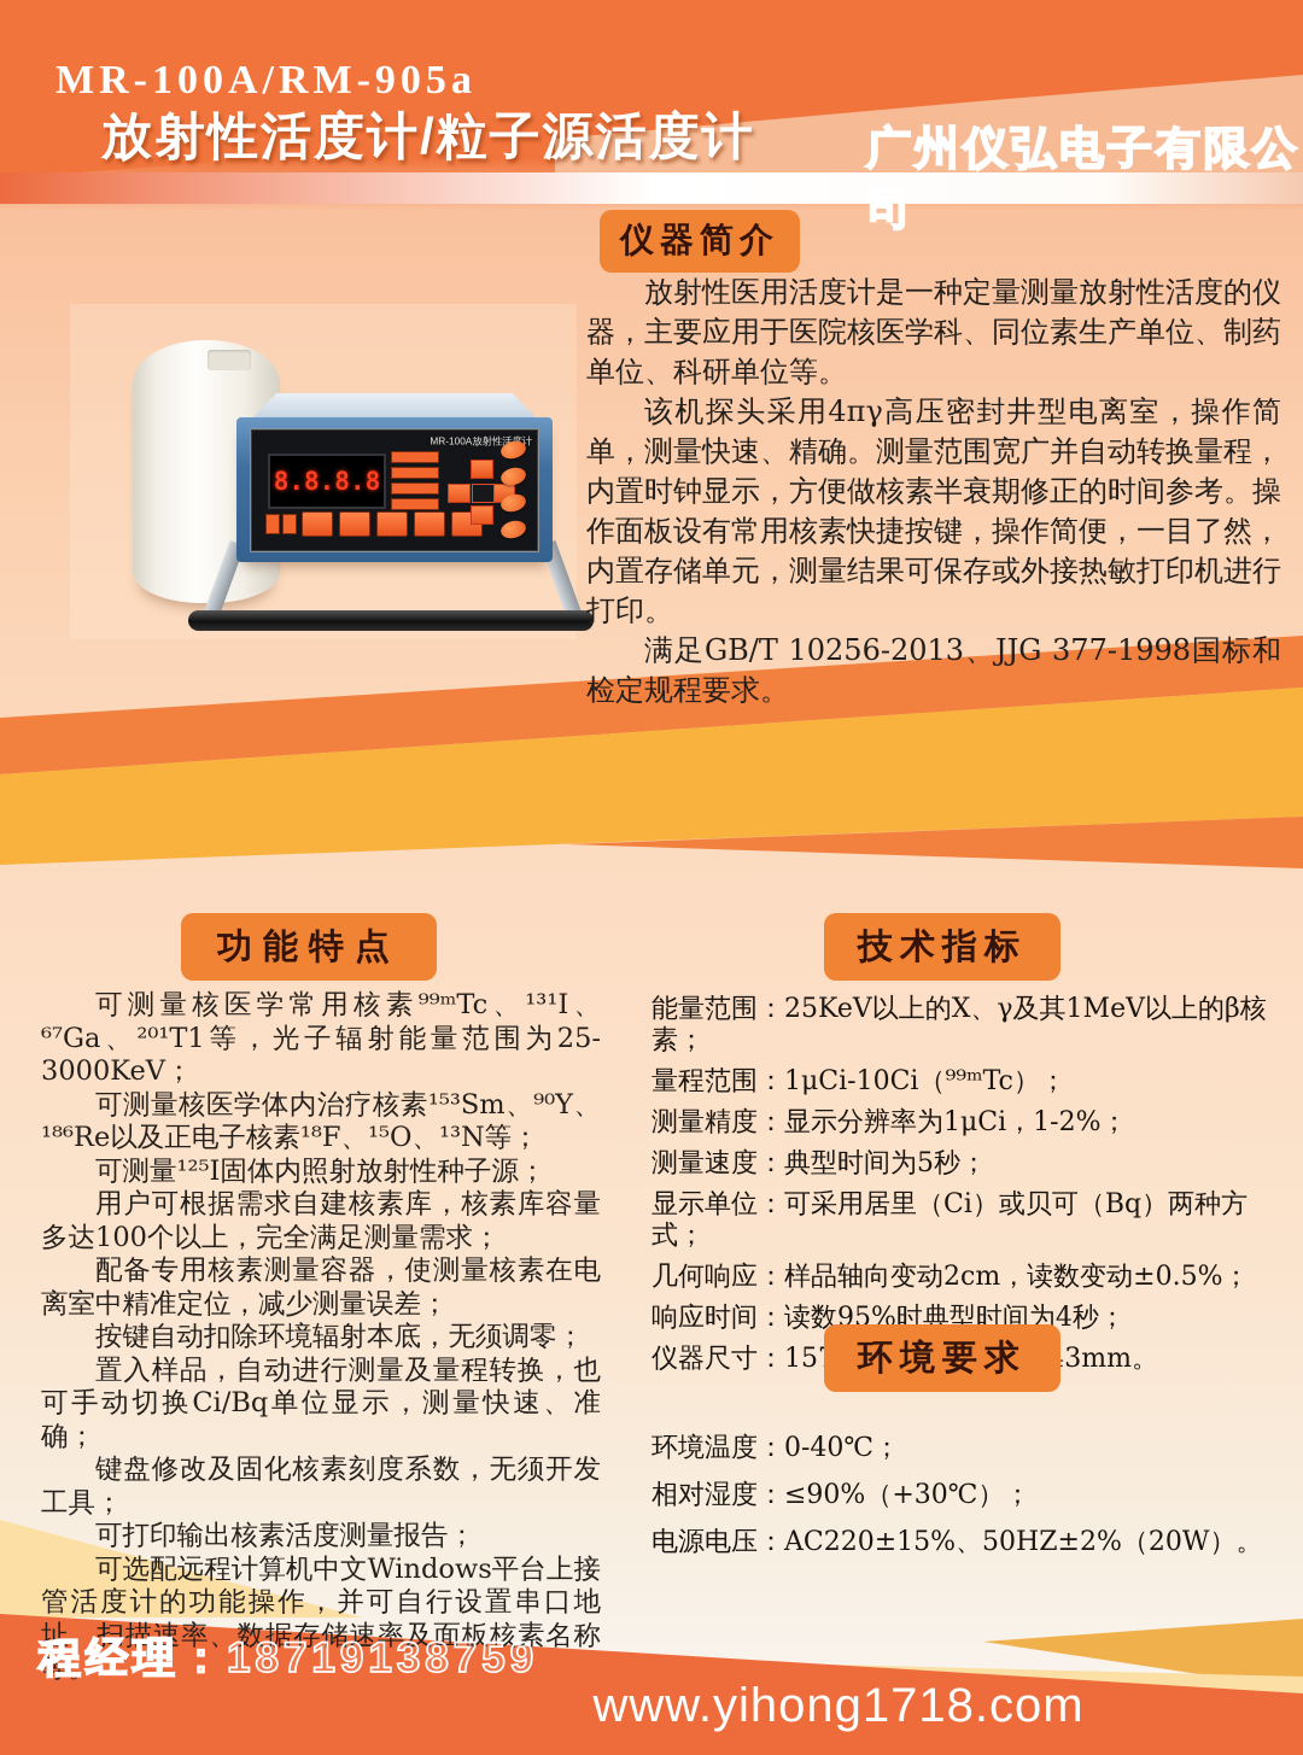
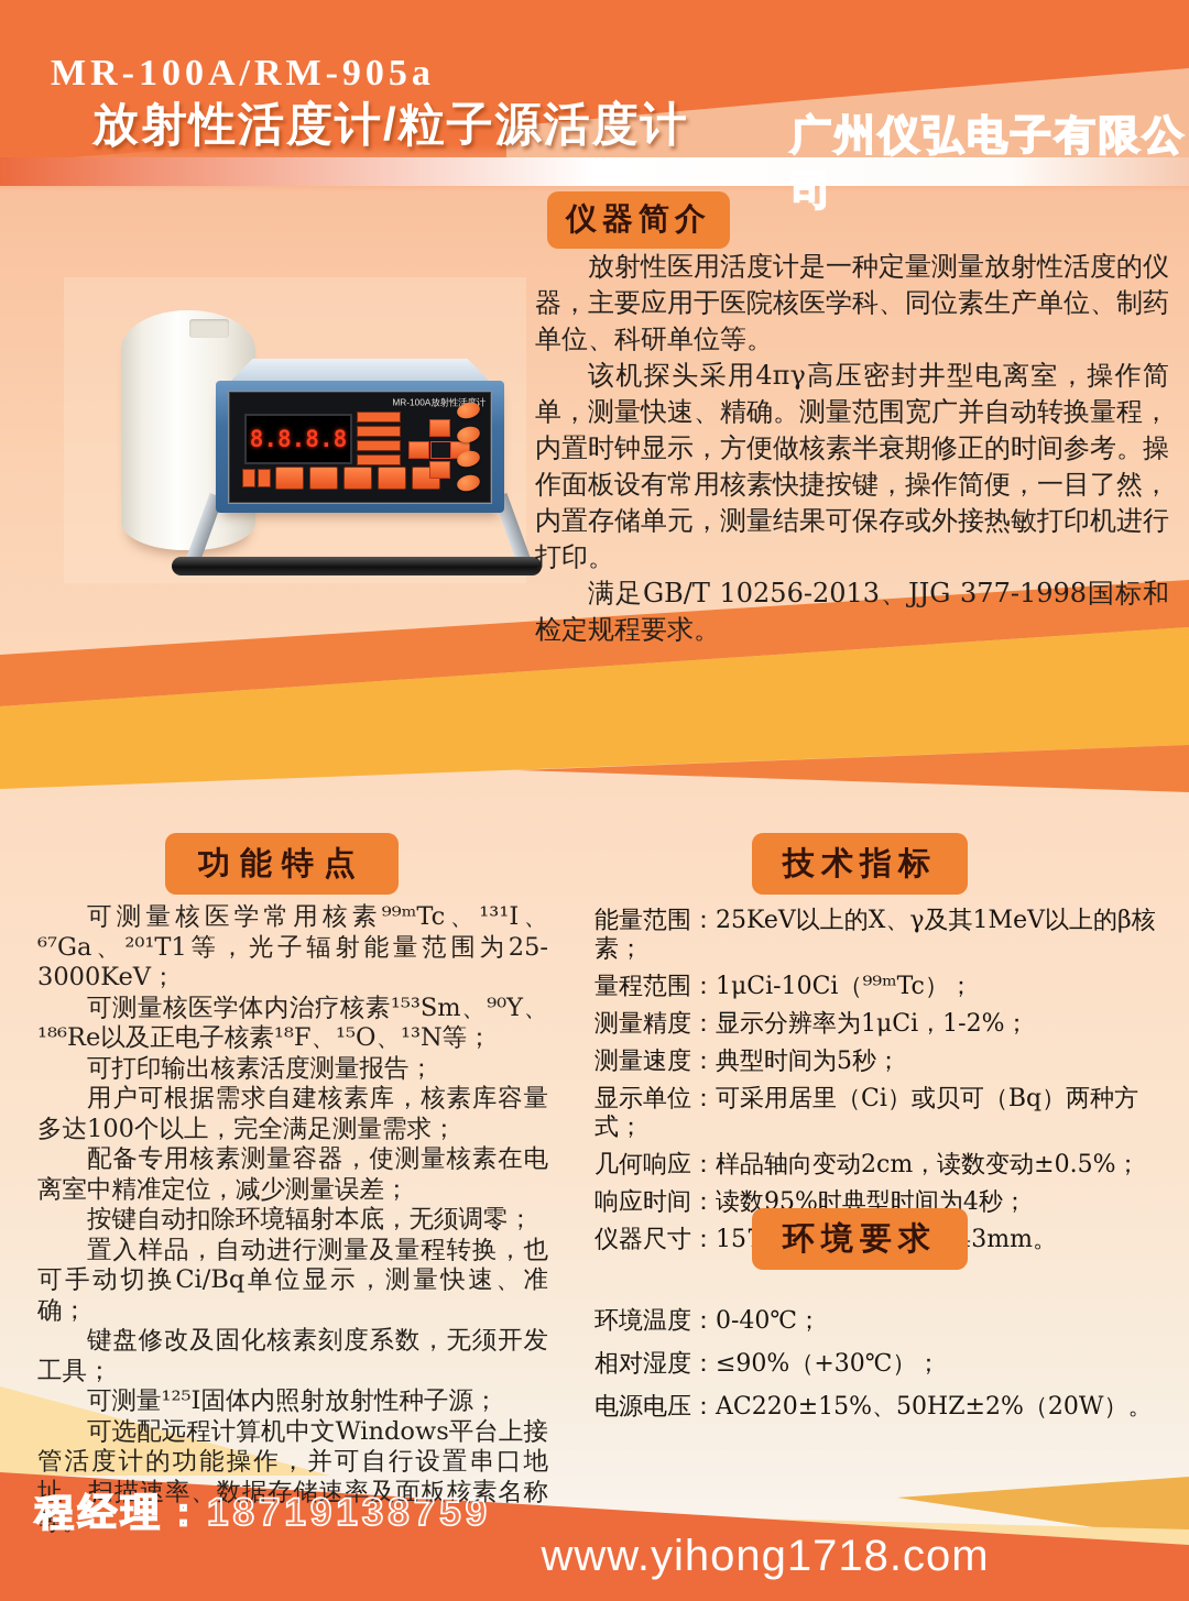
  MR-100A/RM-905a
  放射性活度计/粒子源活度计
  广州仪弘电子有限公司
  MR-100A放射性活计
  8.8.8.8
  仪器简介
  放射性医用活度计是一种定量测量放射性活度的仪器，主要应用于医院核医学科、同位素生产单位、制药单位、科研单位等。
  该机探头采用4πγ高压密封井型电离室，操作简单，测量快速、精确。测量范围宽广并自动转换量程，内置时钟显示，方便做核素半衰期修正的时间参考。操作面板设有常用核素快捷按键，操作简便，一目了然，内置存储单元，测量结果可保存或外接热敏打印机进行打印。
  满足GB/T 10256-2013、JJG 377-1998国标和检定规程要求。
  功能特点
  可测量核医学常用核素⁹⁹ᵐTc、¹³¹I、⁶⁷Ga、²⁰¹T1等，光子辐射能量范围为25-3000KeV；
  可测量核医学体内治疗核素¹⁵³Sm、⁹⁰Y、¹⁸⁶Re以及正电子核素¹⁸F、¹⁵O、¹³N等；
- 可测量¹²⁵I固体内照射放射性种子源；
+ 可打印输出核素活度测量报告；
  用户可根据需求自建核素库，核素库容量多达100个以上，完全满足测量需求；
  配备专用核素测量容器，使测量核素在电离室中精准定位，减少测量误差；
  按键自动扣除环境辐射本底，无须调零；
  置入样品，自动进行测量及量程转换，也可手动切换Ci/Bq单位显示，测量快速、准确；
  键盘修改及固化核素刻度系数，无须开发工具；
- 可打印输出核素活度测量报告；
+ 可测量¹²⁵I固体内照射放射性种子源；
  可选配远程计算机中文Windows平台上接管活度计的功能操作，并可自行设置串口地址、扫描速率、数据存储速率及面板核素名称等。
  技术指标
  能量范围：25KeV以上的X、γ及其1MeV以上的β核素；
  量程范围：1μCi-10Ci（⁹⁹ᵐTc）；
  测量精度：显示分辨率为1μCi，1-2%；
  测量速度：典型时间为5秒；
  显示单位：可采用居里（Ci）或贝可（Bq）两种方式；
  几何响应：样品轴向变动2cm，读数变动±0.5%；
  响应时间：读数95%时典型时间为4秒；
  环境要求
  环境温度：0-40℃；
  相对湿度：≤90%（+30℃）；
  电源电压：AC220±15%、50HZ±2%（20W）。
  程经理：18719138759
  www.yihong1718.com
